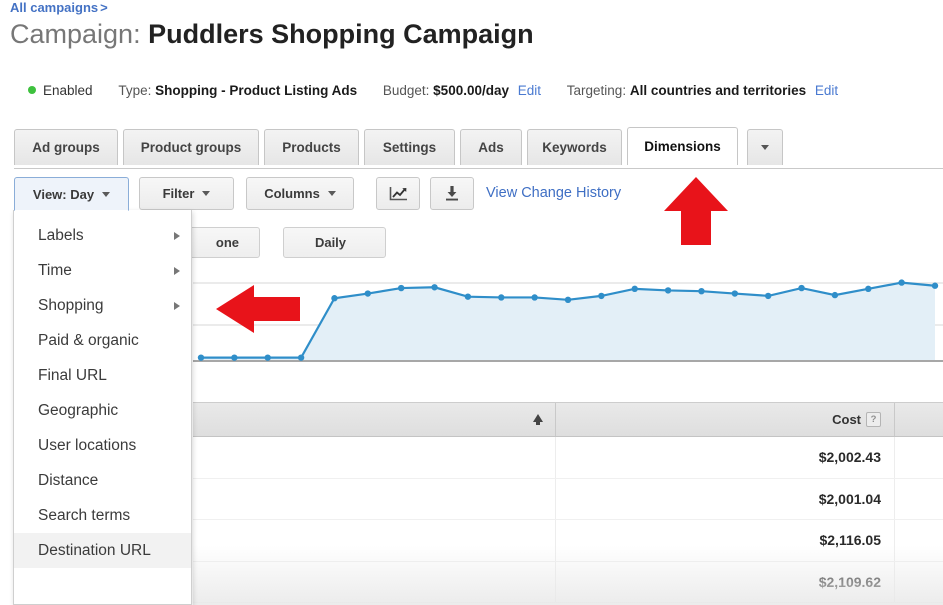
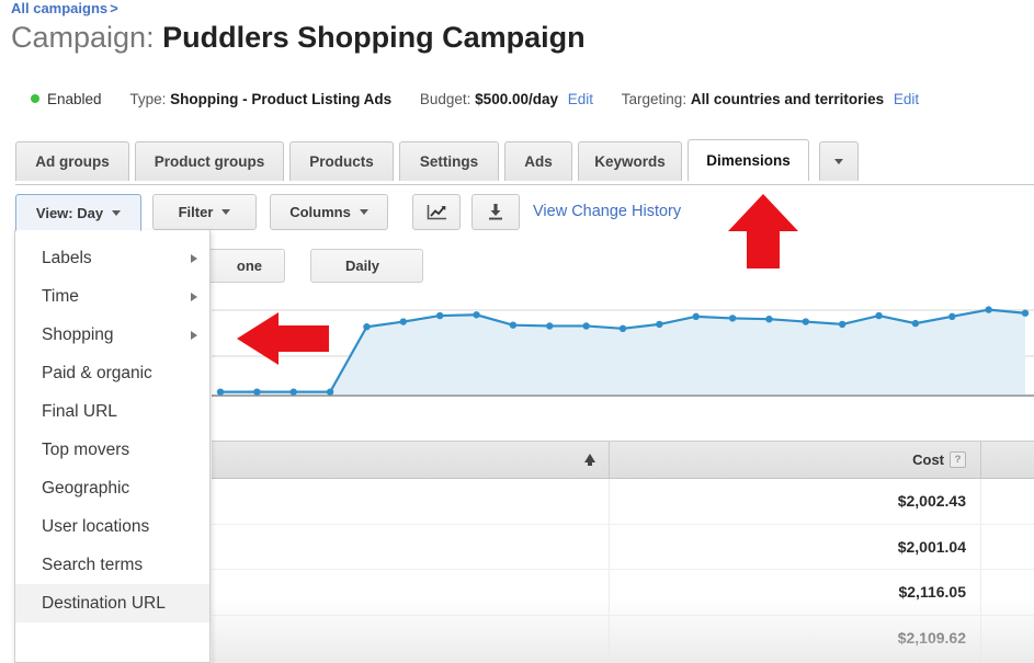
  All campaigns >
  Campaign: Puddlers Shopping Campaign
  Enabled Type: Shopping - Product Listing Ads Budget: $500.00/day Edit Targeting: All countries and territories Edit
  Ad groups
  Product groups
  Products
  Settings
  Ads
  Keywords
  Dimensions
  View: Day
  Filter
  Columns
  View Change History
  one
  Daily
  Cost
  ?
  $2,002.43
  $2,001.04
  $2,116.05
  Labels
  Time
  Shopping
  Paid & organic
  Final URL
+ Top movers
  Geographic
  User locations
- Distance
  Search terms
  Destination URL
